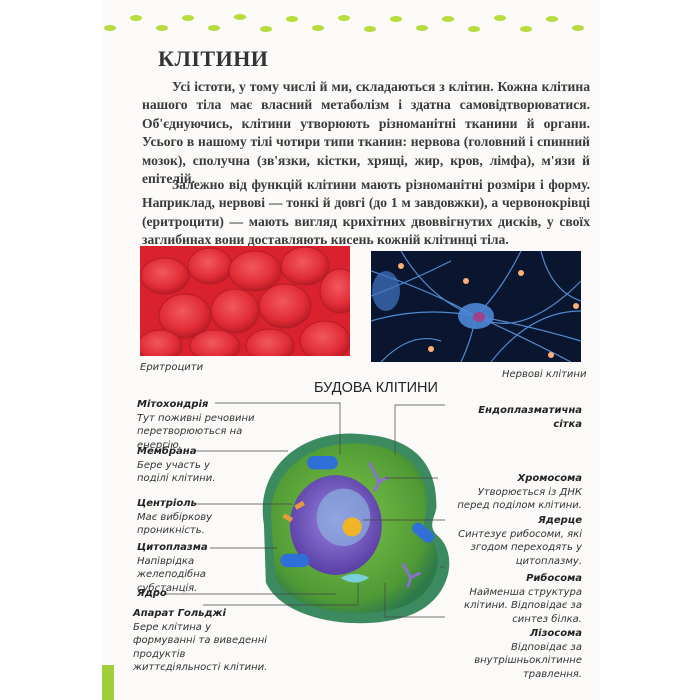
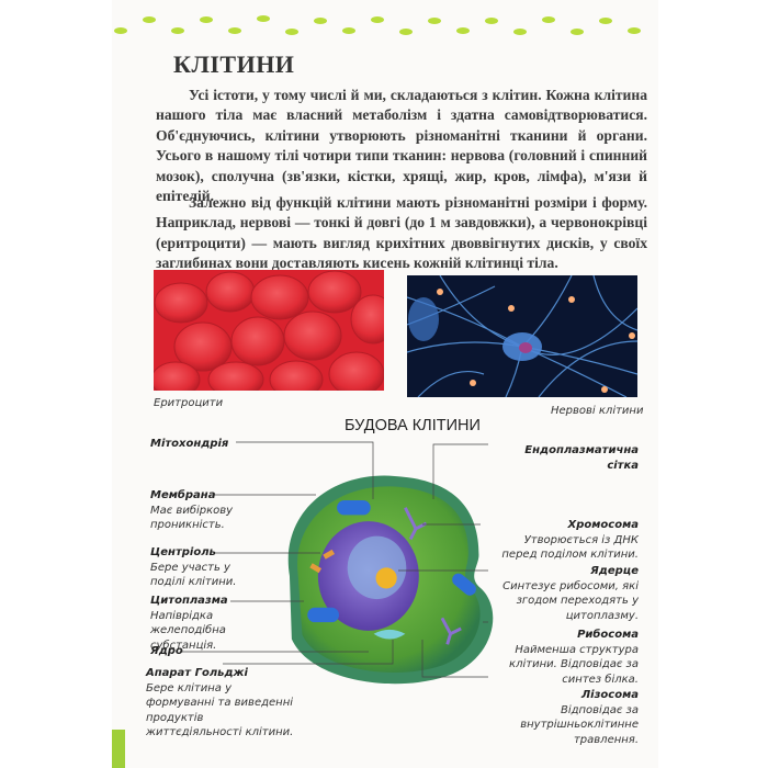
  КЛІТИНИ
  Усі істоти, у тому числі й ми, складаються з клітин. Кожна клітина нашого тіла має власний метаболізм і здатна самовідтворюватися. Об'єднуючись, клітини утворюють різноманітні тканини й органи. Усього в нашому тілі чотири типи тканин: нервова (головний і спинний мозок), сполучна (зв'язки, кістки, хрящі, жир, кров, лімфа), м'язи й епітелій.
  Залежно від функцій клітини мають різноманітні розміри і форму. Наприклад, нервові — тонкі й довгі (до 1 м завдовжки), а червонокрівці (еритроцити) — мають вигляд крихітних двоввігнутих дисків, у своїх заглибинах вони доставляють кисень кожній клітинці тіла.
  Еритроцити
  Нервові клітини
  БУДОВА КЛІТИНИ
  Мітохондрія
- Тут поживні речовини перетворюються на енергію.
  Мембрана
- Бере участь у поділі клітини.
+ Має вибіркову проникність.
  Центріоль
- Має вибіркову проникність.
+ Бере участь у поділі клітини.
  Цитоплазма
  Напіврідка желеподібна субстанція.
  Ядро
  Апарат Гольджі
  Бере клітина у формуванні та виведенні продуктів життєдіяльності клітини.
  Ендоплазматична сітка
  Хромосома
  Утворюється із ДНК перед поділом клітини.
  Ядерце
  Синтезує рибосоми, які згодом переходять у цитоплазму.
  Рибосома
  Найменша структура клітини. Відповідає за синтез білка.
  Лізосома
  Відповідає за внутрішньоклітинне травлення.
